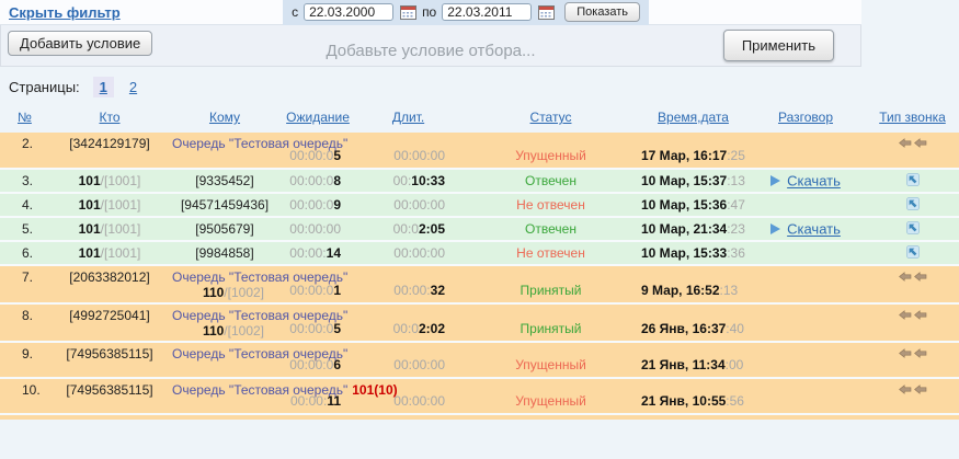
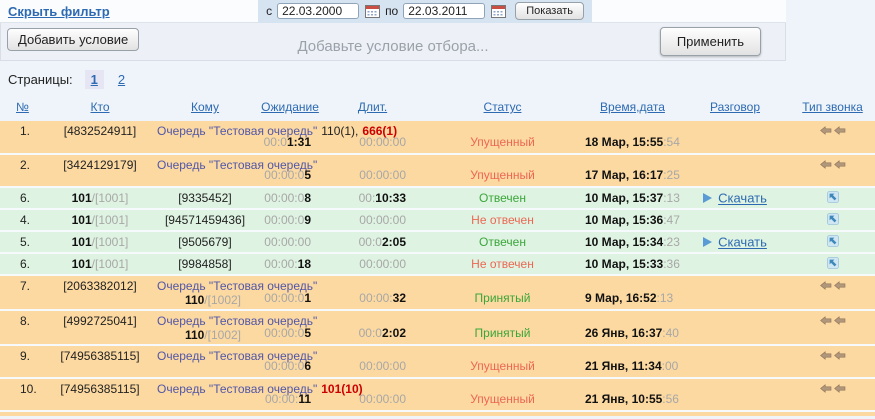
  Скрыть фильтр
  с
  22.03.2000
  по
  22.03.2011
  Показать
  Добавить условие
  Добавьте условие отбора...
  Применить
  Страницы:
  1
  2
  №	Кто	Кому	Ожидание	Длит.	Статус	Время,дата	Разговор	Тип звонка
+ 1.	[4832524911]	Очередь "Тестовая очередь" 110(1), 666(1)	00:01:31	00:00:00	Упущенный	18 Мар, 15:55:54
  2.	[3424129179]	Очередь "Тестовая очередь"	00:00:05	00:00:00	Упущенный	17 Мар, 16:17:25
- 3.	101/[1001]	[9335452]	00:00:08	00:10:33	Отвечен	10 Мар, 15:37:13	Скачать
+ 6.	101/[1001]	[9335452]	00:00:08	00:10:33	Отвечен	10 Мар, 15:37:13	Скачать
  4.	101/[1001]	[94571459436]	00:00:09	00:00:00	Не отвечен	10 Мар, 15:36:47
- 5.	101/[1001]	[9505679]	00:00:00	00:02:05	Отвечен	10 Мар, 21:34:23	Скачать
+ 5.	101/[1001]	[9505679]	00:00:00	00:02:05	Отвечен	10 Мар, 15:34:23	Скачать
- 6.	101/[1001]	[9984858]	00:00:14	00:00:00	Не отвечен	10 Мар, 15:33:36
+ 6.	101/[1001]	[9984858]	00:00:18	00:00:00	Не отвечен	10 Мар, 15:33:36
  7.	[2063382012]	Очередь "Тестовая очередь"110/[1002]	00:00:01	00:00:32	Принятый	9 Мар, 16:52:13
  8.	[4992725041]	Очередь "Тестовая очередь"110/[1002]	00:00:05	00:02:02	Принятый	26 Янв, 16:37:40
  9.	[74956385115]	Очередь "Тестовая очередь"	00:00:06	00:00:00	Упущенный	21 Янв, 11:34:00
  10.	[74956385115]	Очередь "Тестовая очередь" 101(10)	00:00:11	00:00:00	Упущенный	21 Янв, 10:55:56
